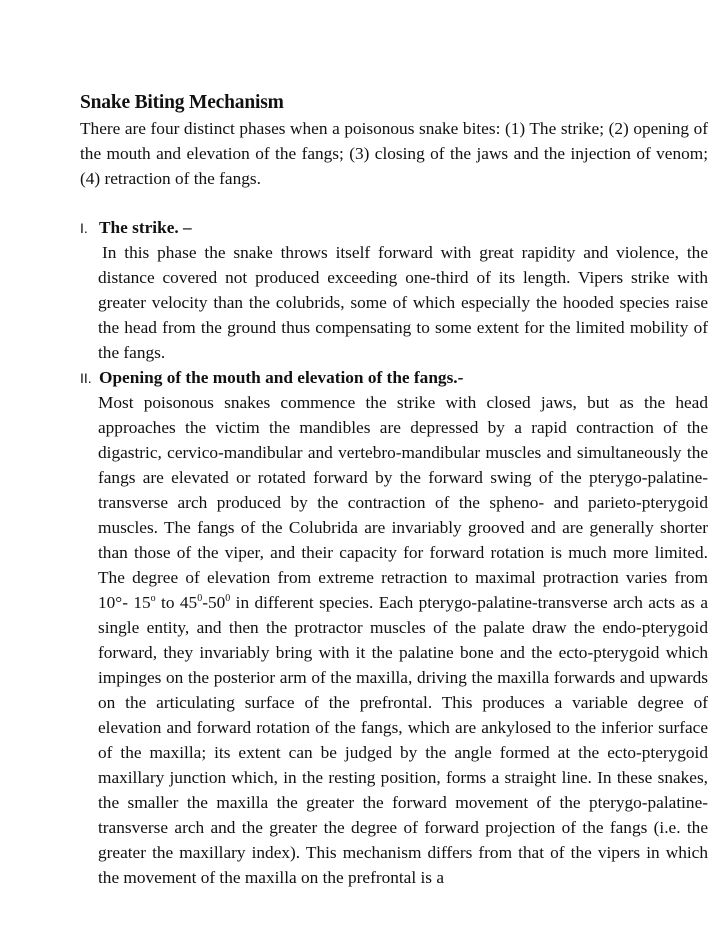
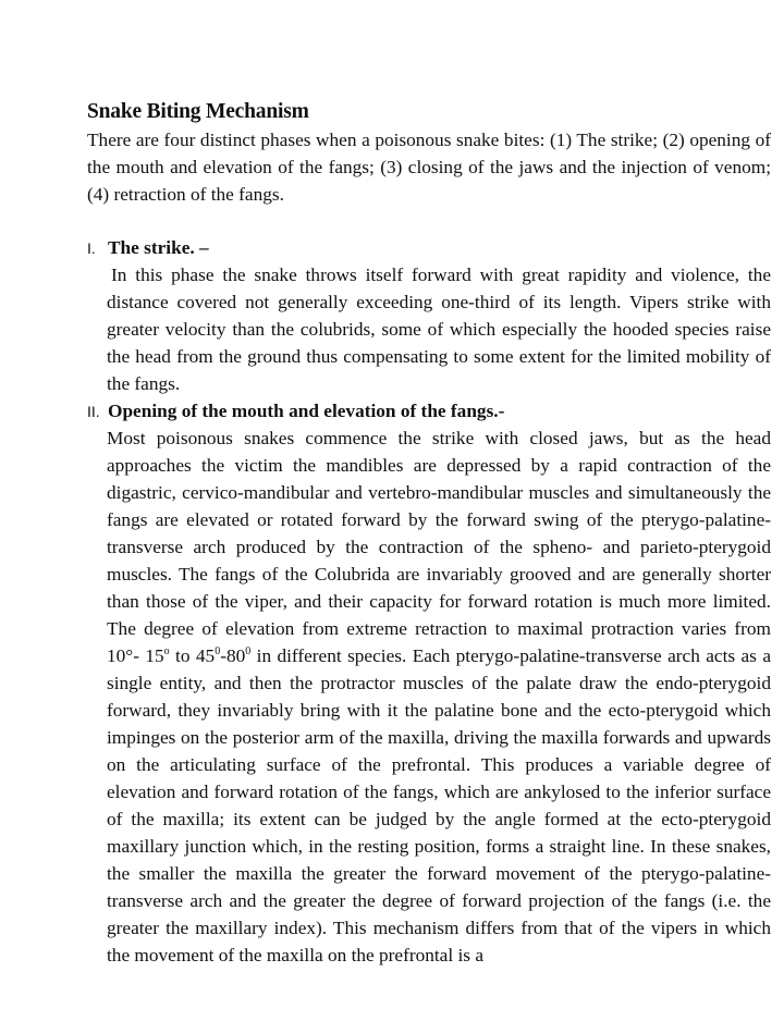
  Snake Biting Mechanism
  There are four distinct phases when a poisonous snake bites: (1) The strike; (2) opening of the mouth and elevation of the fangs; (3) closing of the jaws and the injection of venom; (4) retraction of the fangs.
  I.
  The strike. –
- In this phase the snake throws itself forward with great rapidity and violence, the distance covered not produced exceeding one-third of its length. Vipers strike with greater velocity than the colubrids, some of which especially the hooded species raise the head from the ground thus compensating to some extent for the limited mobility of the fangs.
+ In this phase the snake throws itself forward with great rapidity and violence, the distance covered not generally exceeding one-third of its length. Vipers strike with greater velocity than the colubrids, some of which especially the hooded species raise the head from the ground thus compensating to some extent for the limited mobility of the fangs.
  II.
  Opening of the mouth and elevation of the fangs.-
- Most poisonous snakes commence the strike with closed jaws, but as the head approaches the victim the mandibles are depressed by a rapid contraction of the digastric, cervico-mandibular and vertebro-mandibular muscles and simultaneously the fangs are elevated or rotated forward by the forward swing of the pterygo-palatine-transverse arch produced by the contraction of the spheno- and parieto-pterygoid muscles. The fangs of the Colubrida are invariably grooved and are generally shorter than those of the viper, and their capacity for forward rotation is much more limited. The degree of elevation from extreme retraction to maximal protraction varies from 10°- 15o to 450-500 in different species. Each pterygo-palatine-transverse arch acts as a single entity, and then the protractor muscles of the palate draw the endo-pterygoid forward, they invariably bring with it the palatine bone and the ecto-pterygoid which impinges on the posterior arm of the maxilla, driving the maxilla forwards and upwards on the articulating surface of the prefrontal. This produces a variable degree of elevation and forward rotation of the fangs, which are ankylosed to the inferior surface of the maxilla; its extent can be judged by the angle formed at the ecto-pterygoid maxillary junction which, in the resting position, forms a straight line. In these snakes, the smaller the maxilla the greater the forward movement of the pterygo-palatine-transverse arch and the greater the degree of forward projection of the fangs (i.e. the greater the maxillary index). This mechanism differs from that of the vipers in which the movement of the maxilla on the prefrontal is a
+ Most poisonous snakes commence the strike with closed jaws, but as the head approaches the victim the mandibles are depressed by a rapid contraction of the digastric, cervico-mandibular and vertebro-mandibular muscles and simultaneously the fangs are elevated or rotated forward by the forward swing of the pterygo-palatine-transverse arch produced by the contraction of the spheno- and parieto-pterygoid muscles. The fangs of the Colubrida are invariably grooved and are generally shorter than those of the viper, and their capacity for forward rotation is much more limited. The degree of elevation from extreme retraction to maximal protraction varies from 10°- 15o to 450-800 in different species. Each pterygo-palatine-transverse arch acts as a single entity, and then the protractor muscles of the palate draw the endo-pterygoid forward, they invariably bring with it the palatine bone and the ecto-pterygoid which impinges on the posterior arm of the maxilla, driving the maxilla forwards and upwards on the articulating surface of the prefrontal. This produces a variable degree of elevation and forward rotation of the fangs, which are ankylosed to the inferior surface of the maxilla; its extent can be judged by the angle formed at the ecto-pterygoid maxillary junction which, in the resting position, forms a straight line. In these snakes, the smaller the maxilla the greater the forward movement of the pterygo-palatine-transverse arch and the greater the degree of forward projection of the fangs (i.e. the greater the maxillary index). This mechanism differs from that of the vipers in which the movement of the maxilla on the prefrontal is a
